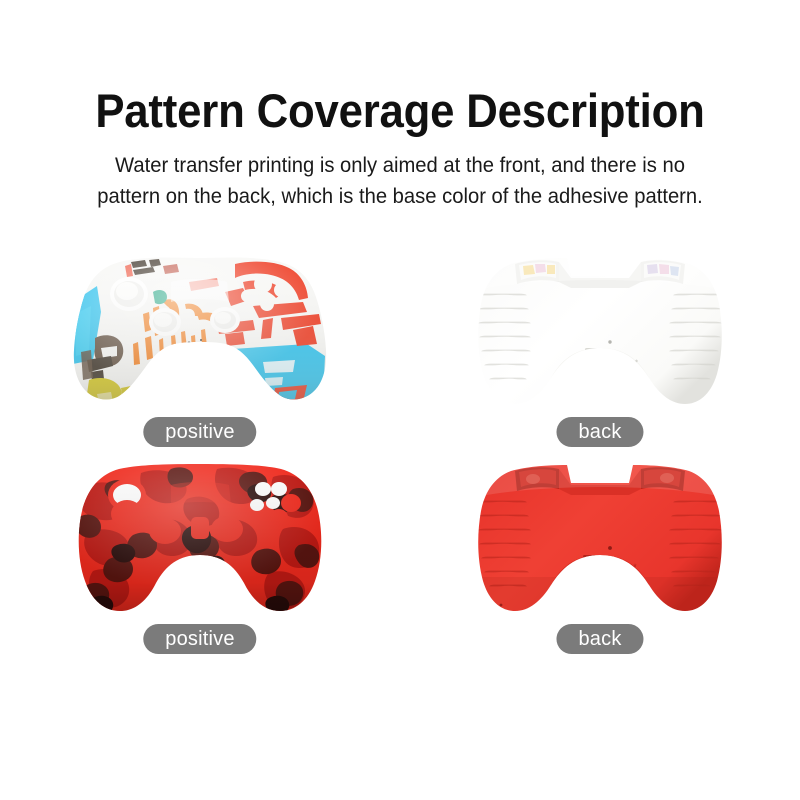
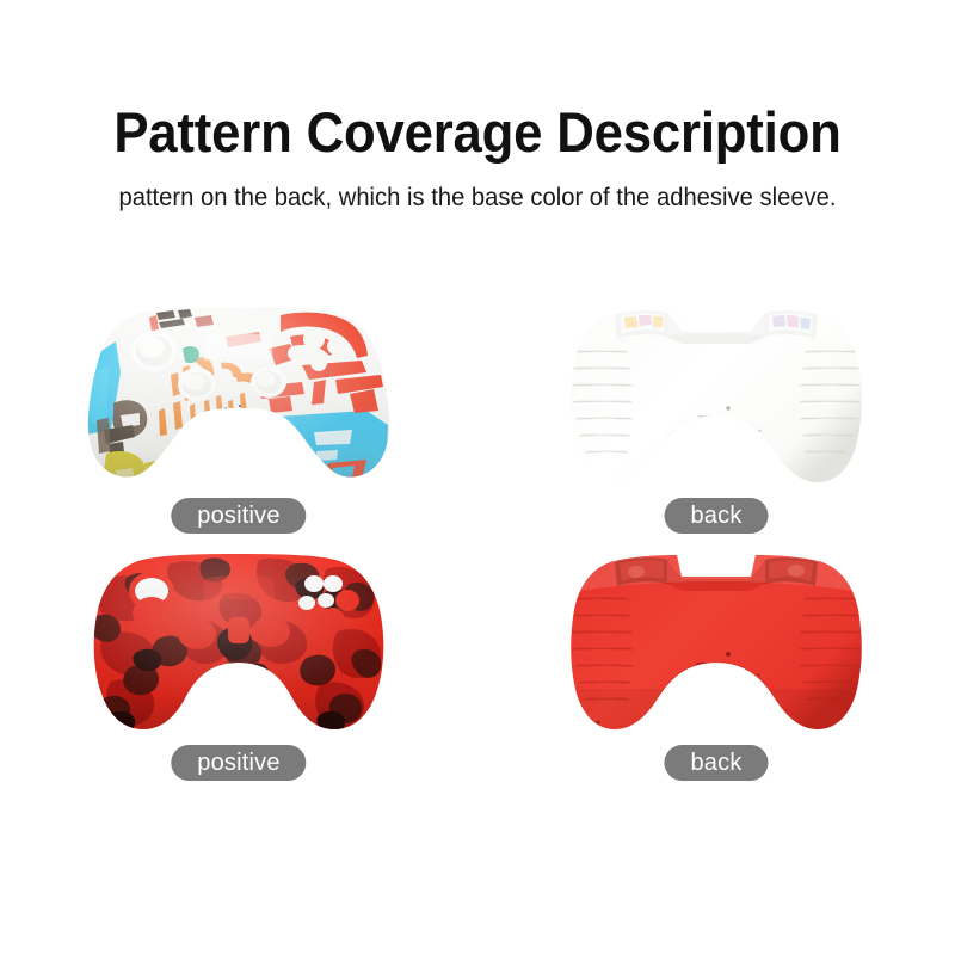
  Pattern Coverage Description
- Water transfer printing is only aimed at the front, and there is no
- pattern on the back, which is the base color of the adhesive pattern.
+ pattern on the back, which is the base color of the adhesive sleeve.
  positive
  back
  positive
  back
